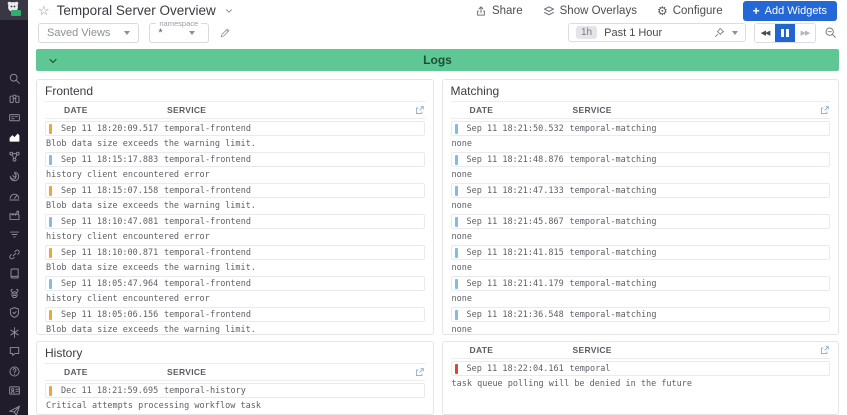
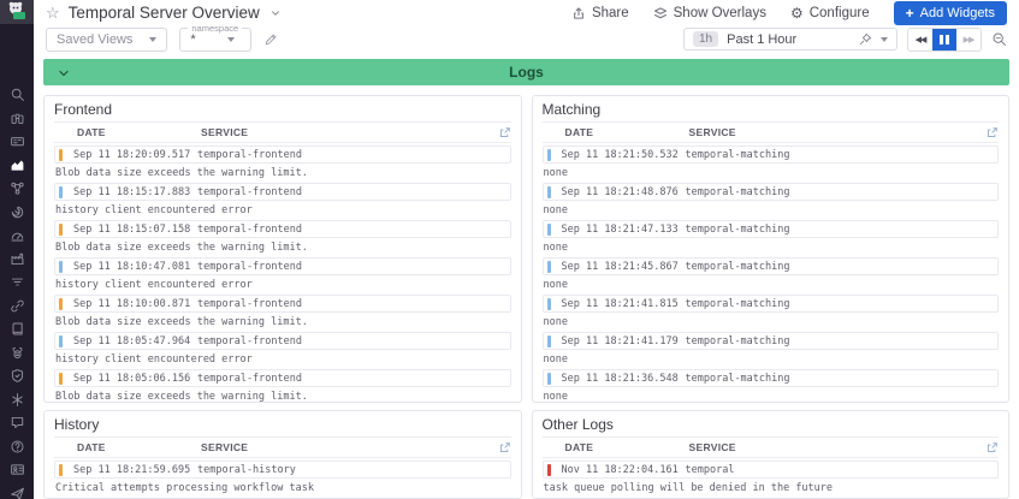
  ☆
  Temporal Server Overview
  Share
  Show Overlays
  ⚙
  Configure
  +
  Add Widgets
  Saved Views
  namespace
  *
  1h
  Past 1 Hour
  Logs
  Frontend
  DATE
  SERVICE
  Sep 11 18:20:09.517
  temporal-frontend
  Blob data size exceeds the warning limit.
  Sep 11 18:15:17.883
  temporal-frontend
  history client encountered error
  Sep 11 18:15:07.158
  temporal-frontend
  Blob data size exceeds the warning limit.
  Sep 11 18:10:47.081
  temporal-frontend
  history client encountered error
  Sep 11 18:10:00.871
  temporal-frontend
  Blob data size exceeds the warning limit.
  Sep 11 18:05:47.964
  temporal-frontend
  history client encountered error
  Sep 11 18:05:06.156
  temporal-frontend
  Blob data size exceeds the warning limit.
  Matching
  DATE
  SERVICE
  Sep 11 18:21:50.532
  temporal-matching
  none
  Sep 11 18:21:48.876
  temporal-matching
  none
  Sep 11 18:21:47.133
  temporal-matching
  none
  Sep 11 18:21:45.867
  temporal-matching
  none
  Sep 11 18:21:41.815
  temporal-matching
  none
  Sep 11 18:21:41.179
  temporal-matching
  none
  Sep 11 18:21:36.548
  temporal-matching
  none
  History
  DATE
  SERVICE
- Dec 11 18:21:59.695
+ Sep 11 18:21:59.695
  temporal-history
  Critical attempts processing workflow task
+ Other Logs
  DATE
  SERVICE
- Sep 11 18:22:04.161
+ Nov 11 18:22:04.161
  temporal
  task queue polling will be denied in the future
